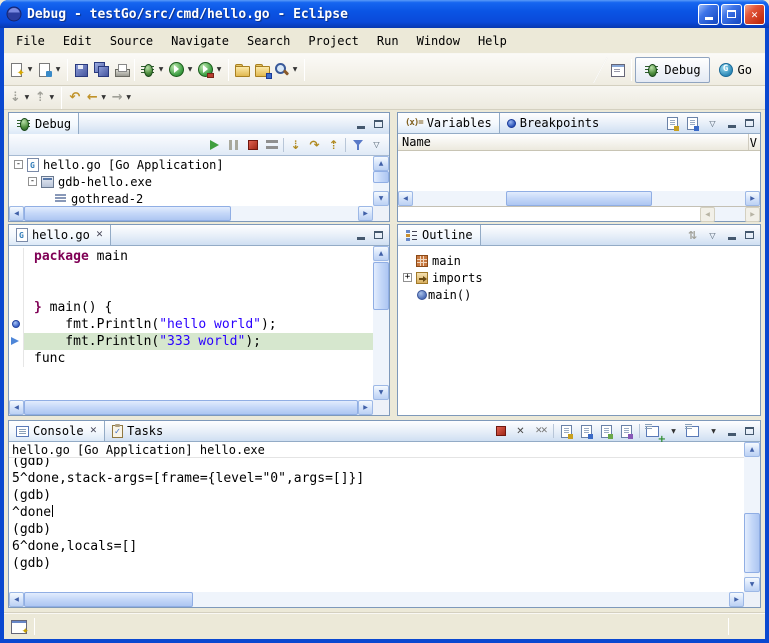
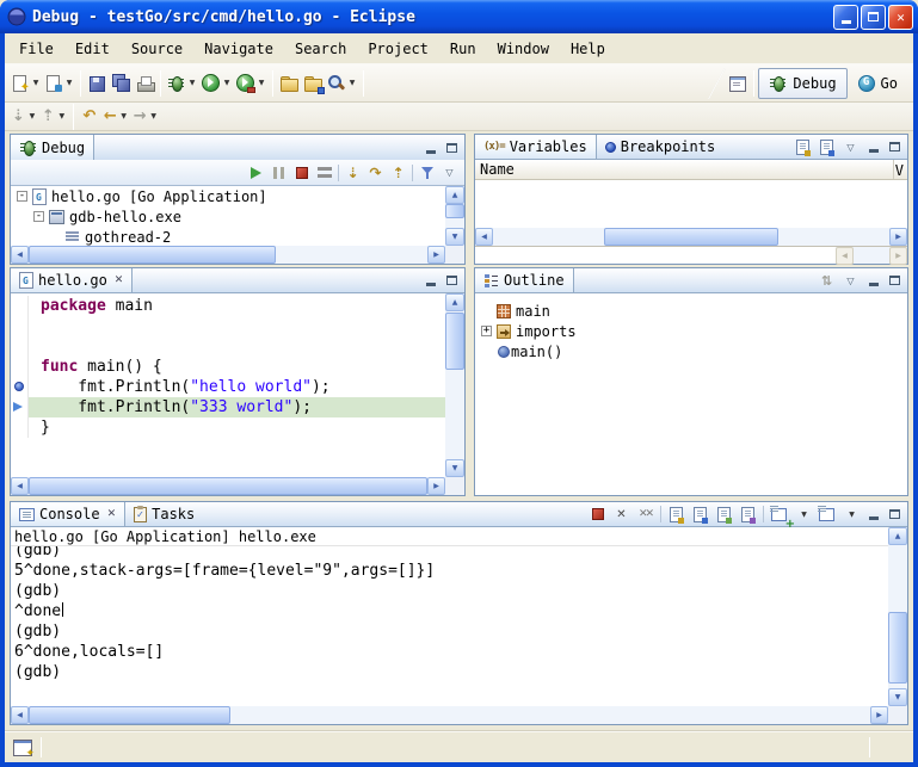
  Debug - testGo/src/cmd/hello.go - Eclipse
  ✕
  File
  Edit
  Source
  Navigate
  Search
  Project
  Run
  Window
  Help
  Debug
  G
  Go
  ⇣
  ⇡
  ↶
  ←
  →
  Debug
  ⇣
  ↷
  ⇡
  ▽
  -
  hello.go [Go Application]
  -
  gdb-hello.exe
  gothread-2
  (x)=
  Variables
  Breakpoints
  ▽
  Name
  V
  hello.go
  ✕
  package main
- } main() {
+ func main() {
  fmt.Println("hello world");
  fmt.Println("333 world");
- func
+ }
  Outline
  ⇅
  ▽
  main
  +
  imports
  main()
  Console
  ✕
  Tasks
  ✕
  ✕✕
  +
  hello.go [Go Application] hello.exe
  (gdb)
- 5^done,stack-args=[frame={level="0",args=[]}]
+ 5^done,stack-args=[frame={level="9",args=[]}]
  (gdb)
  ^done
  (gdb)
  6^done,locals=[]
  (gdb)
